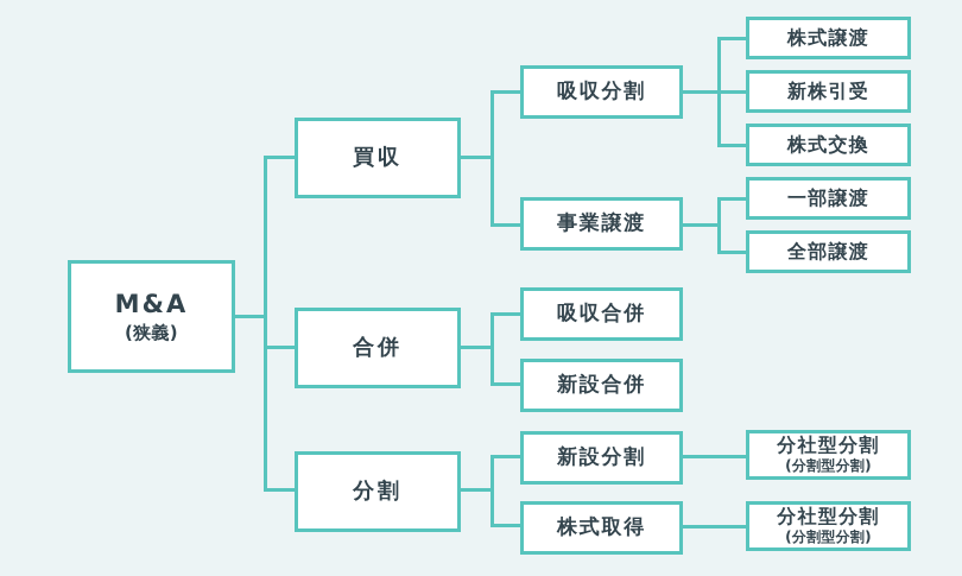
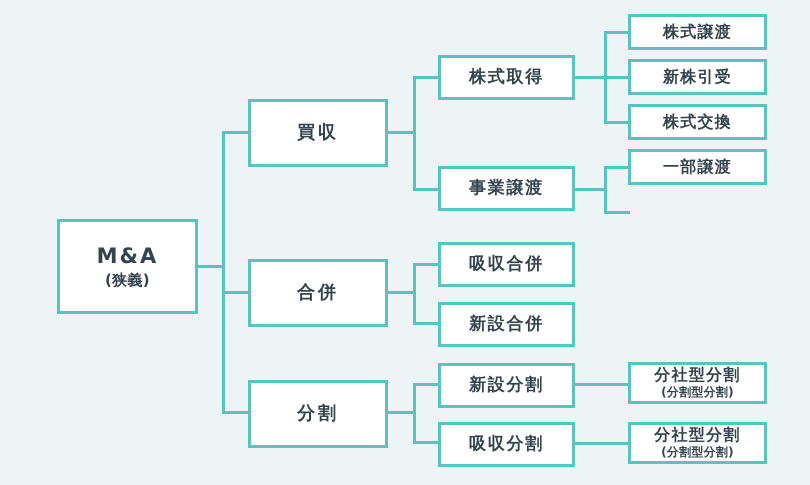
  M&A
  (狭義)
  買収
  合併
  分割
- 吸収分割
+ 株式取得
  事業譲渡
  吸収合併
  新設合併
  新設分割
- 株式取得
+ 吸収分割
  株式譲渡
  新株引受
  株式交換
  一部譲渡
- 全部譲渡
  分社型分割
  (分割型分割)
  分社型分割
  (分割型分割)
